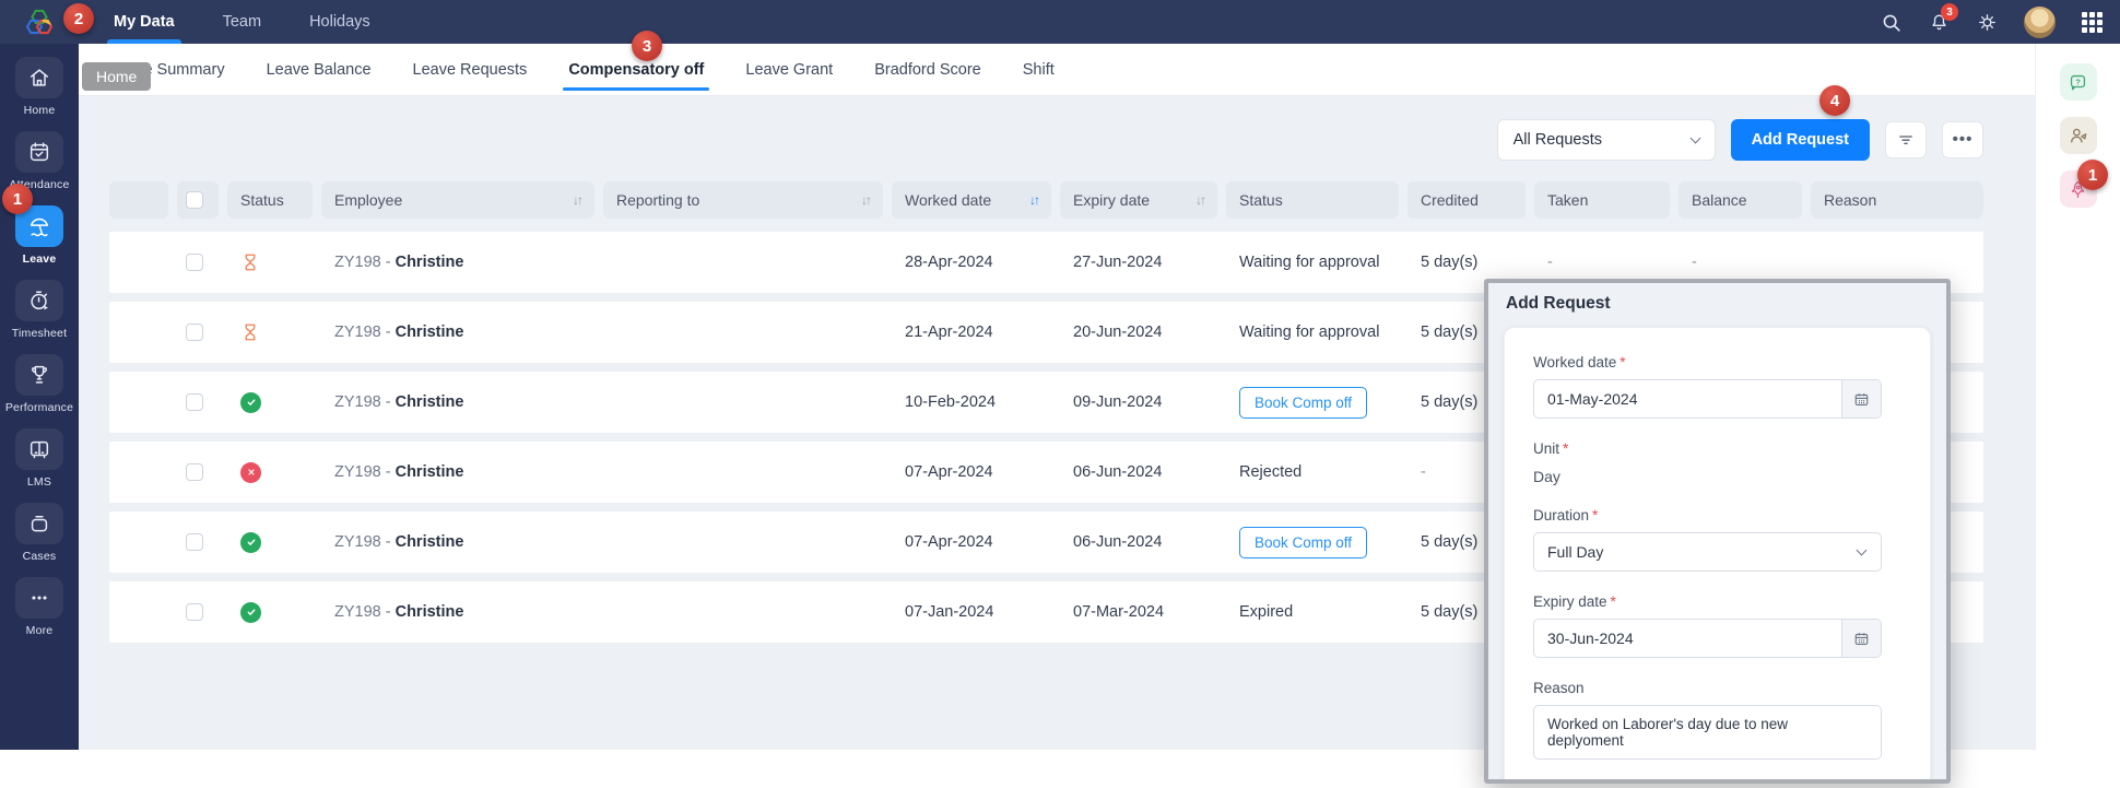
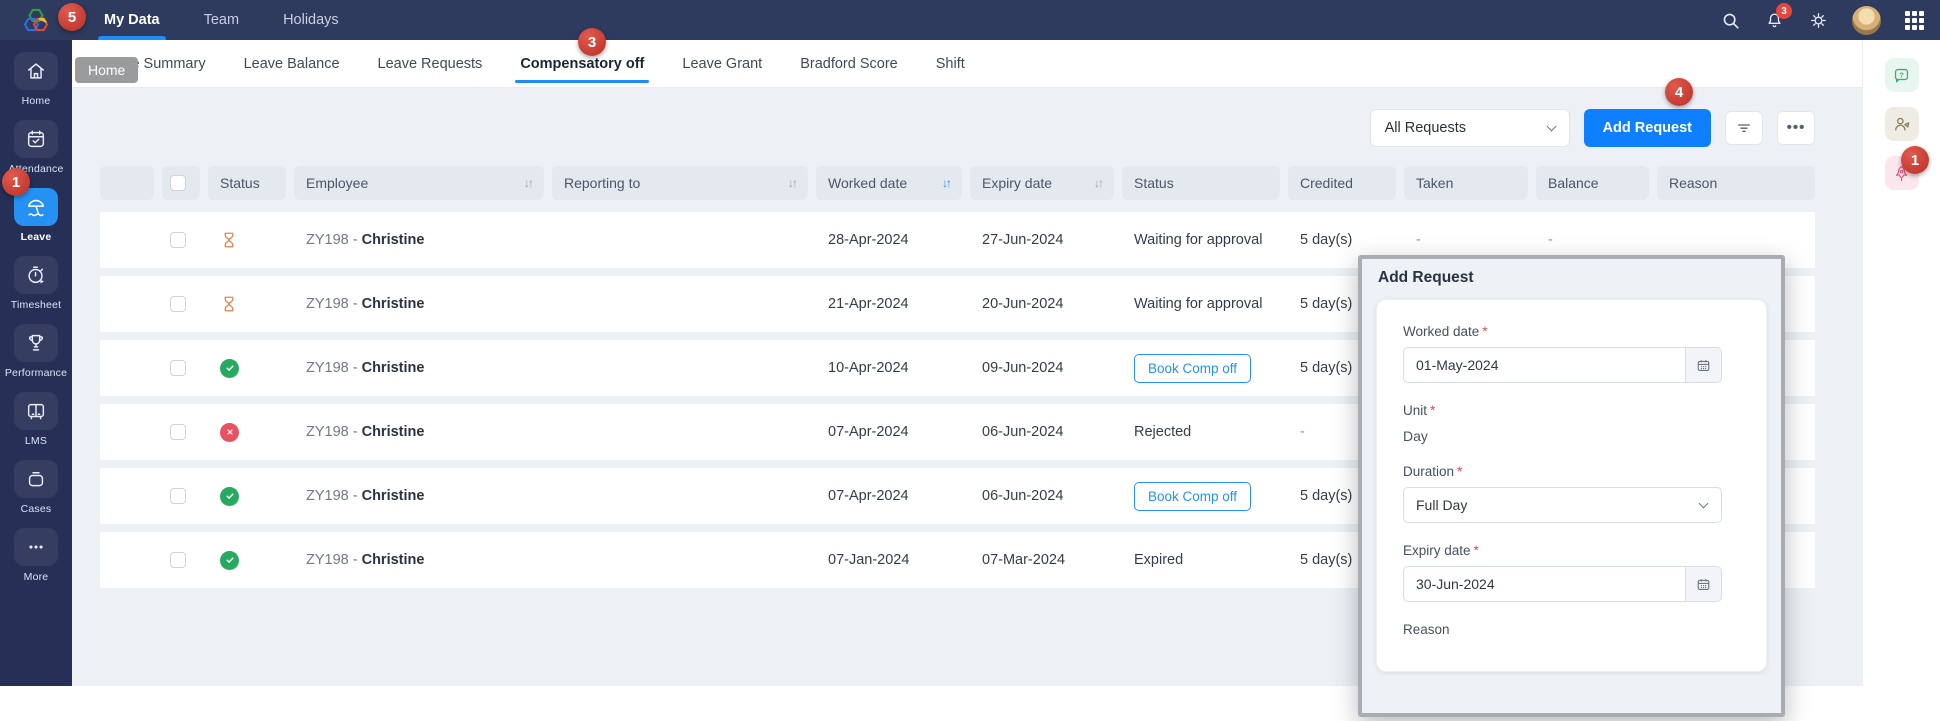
  My Data
  Team
  Holidays
  3
  Home
  endance
  Leave
  Timesheet
  Performance
  LMS
  Cases
  More
  Leave Balance
  Leave Requests
  Compensatory off
  Leave Grant
  Bradford Score
  Shift
  All Requests
  Add Request
  •••
  Status
  Employee
  ↓↑
  Reporting to
  ↓↑
  Worked date
  ↓↑
  Expiry date
  ↓↑
  Status
  Credited
  Taken
  Balance
  Reason
  ZY198 -
  Christine
  28-Apr-2024
  27-Jun-2024
  Waiting for approval
  5 day(s)
  -
  -
  ZY198 -
  Christine
  21-Apr-2024
  20-Jun-2024
  Waiting for approval
  5 day(s)
  ZY198 -
  Christine
- 10-Feb-2024
+ 10-Apr-2024
  09-Jun-2024
  Book Comp off
  5 day(s)
  ZY198 -
  Christine
  07-Apr-2024
  06-Jun-2024
  Rejected
  -
  ZY198 -
  Christine
  07-Apr-2024
  06-Jun-2024
  Book Comp off
  5 day(s)
  ZY198 -
  Christine
  07-Jan-2024
  07-Mar-2024
  Expired
  5 day(s)
  ?
  Home
  1
- 2
+ 5
  3
  4
  1
  Add Request
  Worked date *
  01-May-2024
  Unit *
  Day
  Duration *
  Full Day
  Expiry date *
  30-Jun-2024
  Reason
- Worked on Laborer's day due to new deplyoment
